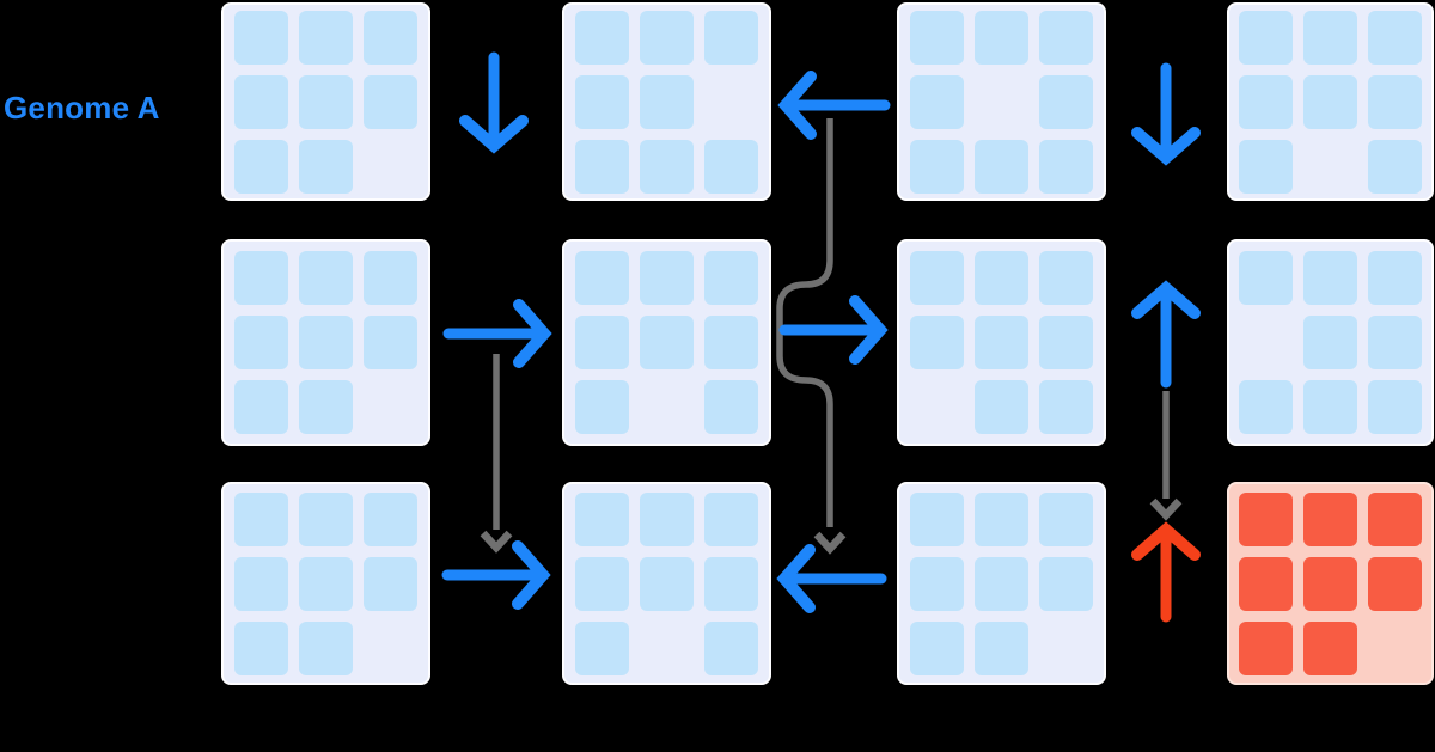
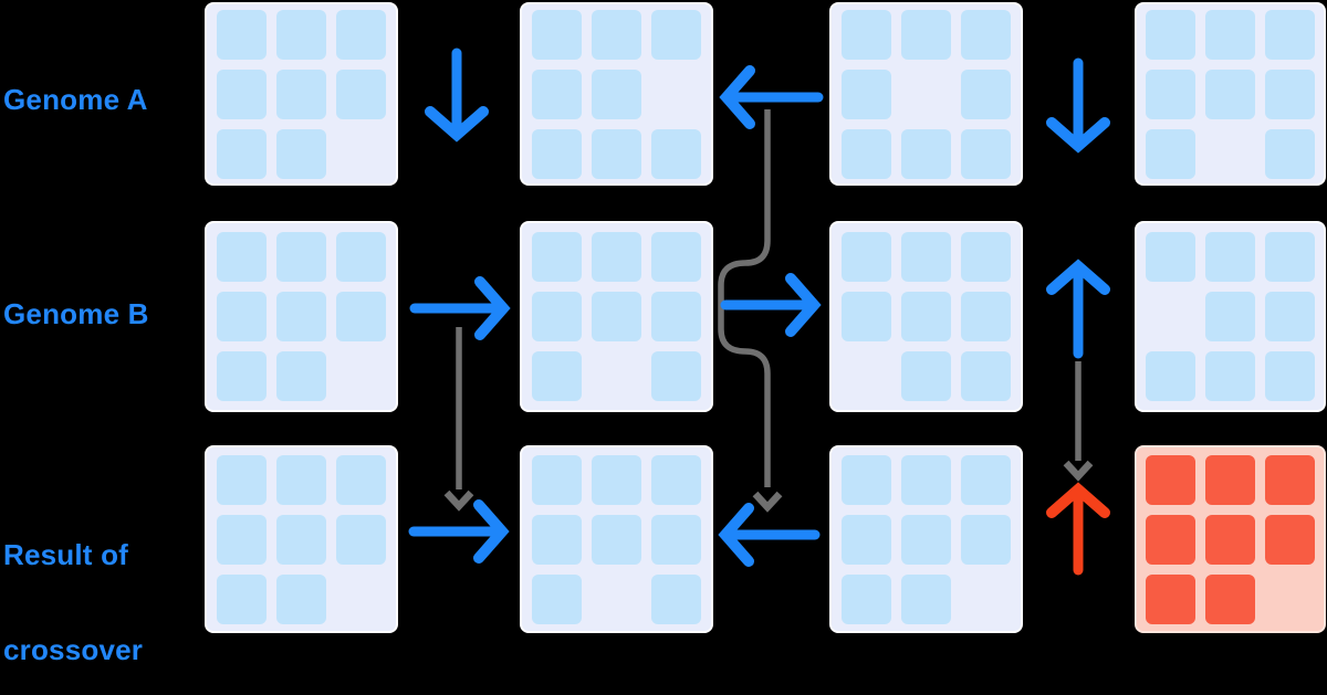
  Genome A
+ Genome B
+ Result of
+ crossover
